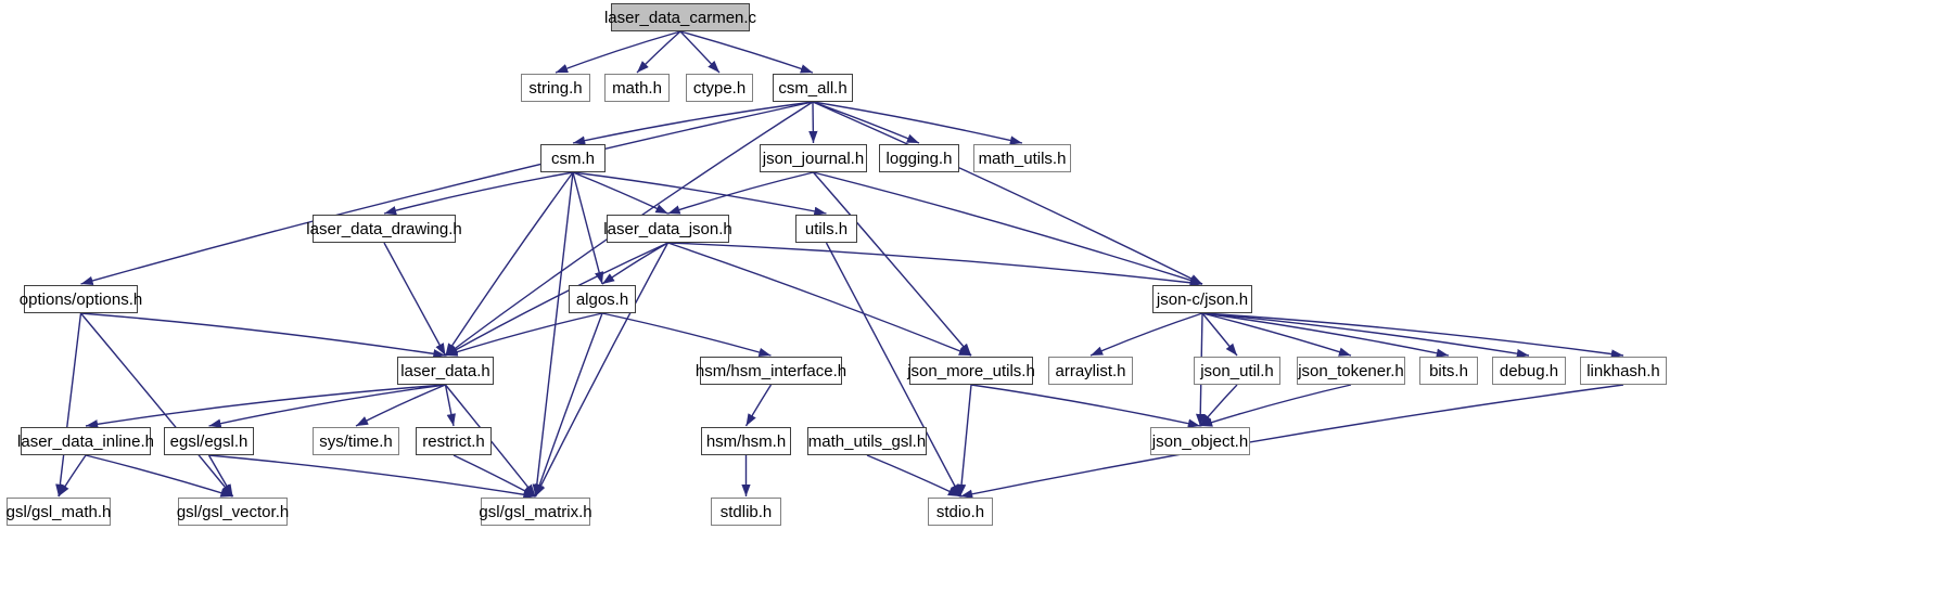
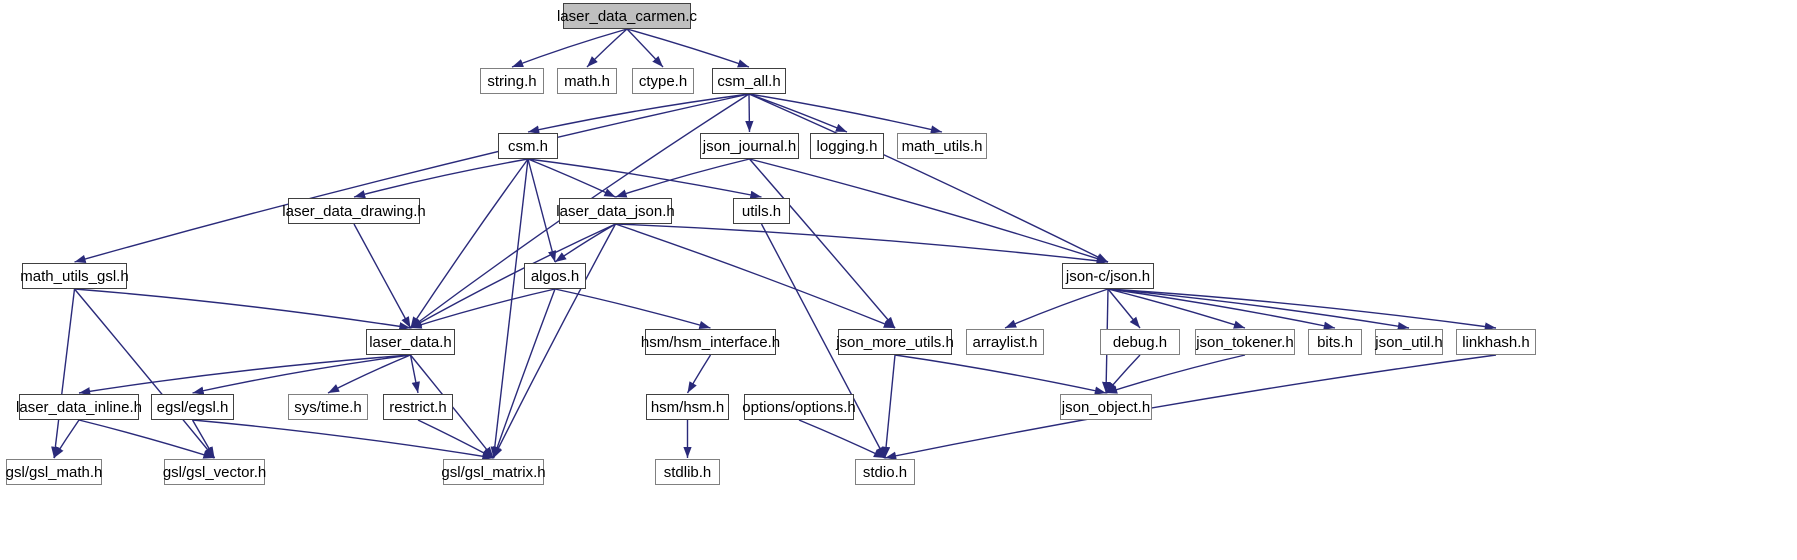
  laser_data_carmen.c
  string.h
  math.h
  ctype.h
  csm_all.h
  csm.h
  json_journal.h
  logging.h
  math_utils.h
  laser_data_drawing.h
  laser_data_json.h
  utils.h
- options/options.h
+ math_utils_gsl.h
  algos.h
  json-c/json.h
  laser_data.h
  hsm/hsm_interface.h
  json_more_utils.h
  arraylist.h
- json_util.h
+ debug.h
  json_tokener.h
  bits.h
- debug.h
+ json_util.h
  linkhash.h
  laser_data_inline.h
  egsl/egsl.h
  sys/time.h
  restrict.h
  hsm/hsm.h
- math_utils_gsl.h
+ options/options.h
  json_object.h
  gsl/gsl_math.h
  gsl/gsl_vector.h
  gsl/gsl_matrix.h
  stdlib.h
  stdio.h
